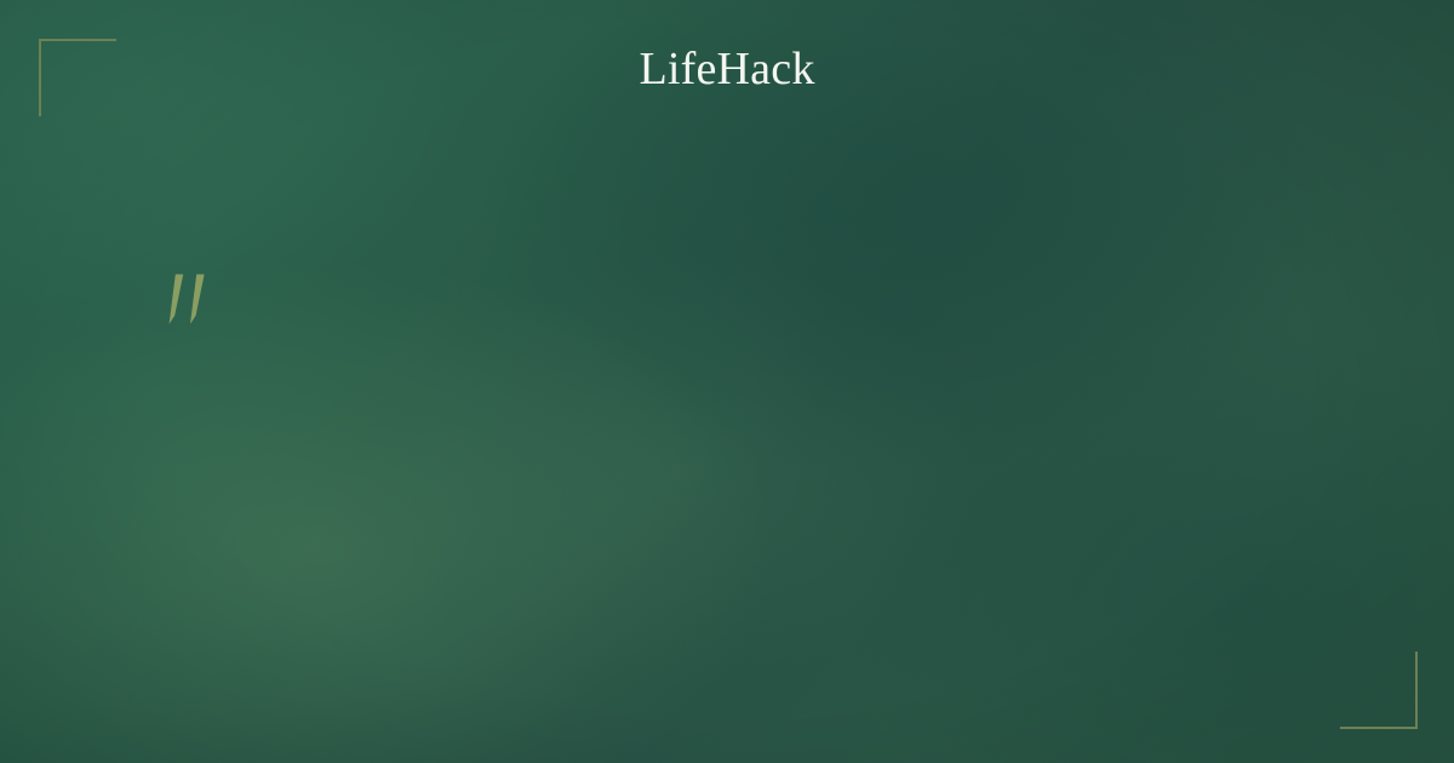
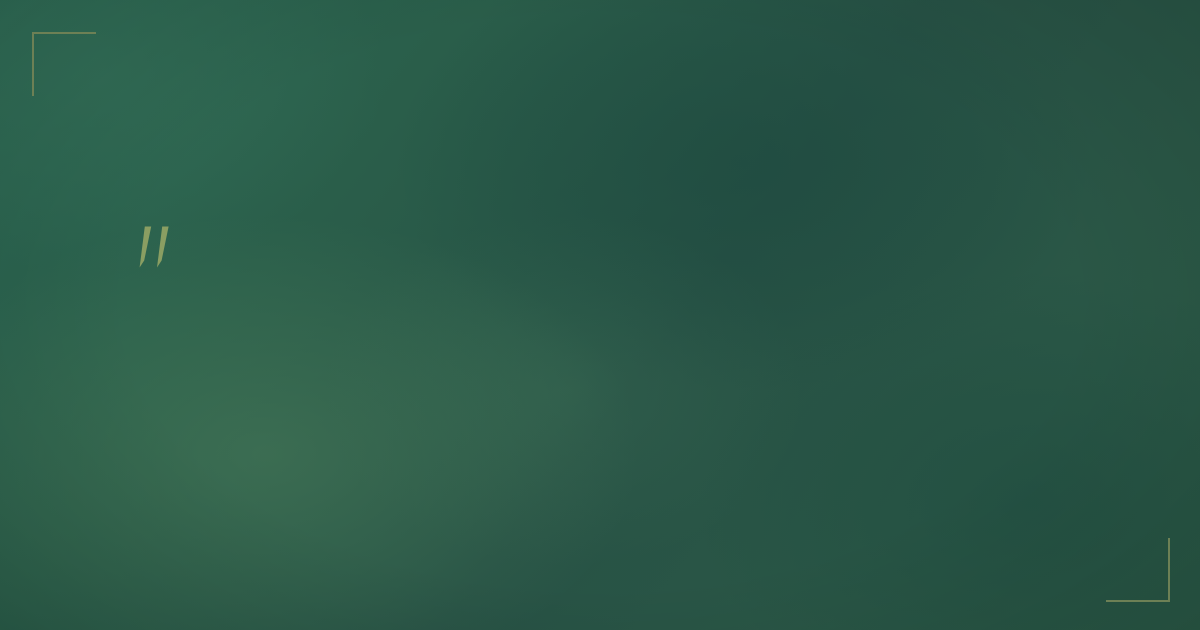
- LifeHack
